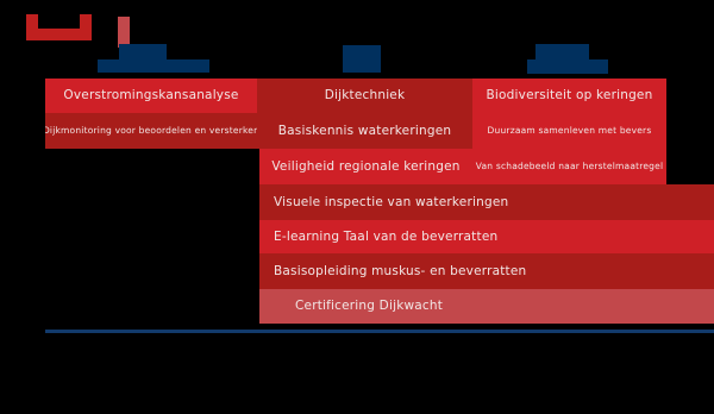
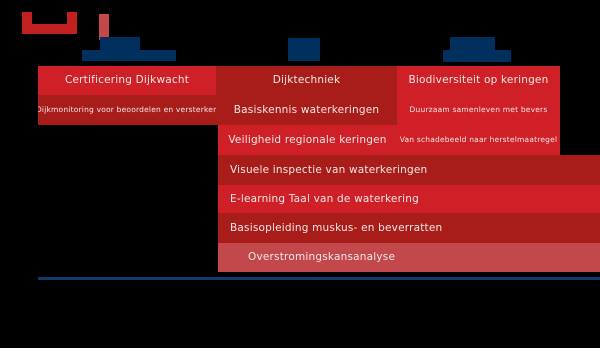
- Overstromingskansanalyse
+ Certificering Dijkwacht
  Dijktechniek
  Biodiversiteit op keringen
  Dijkmonitoring voor beoordelen en versterke
  Basiskennis waterkeringen
  Duurzaam samenleven met bevers
  Veiligheid regionale keringen
  Van schadebeeld naar herstelmaatregel
  Visuele inspectie van waterkeringen
- E-learning Taal van de beverratten
+ E-learning Taal van de waterkering
  Basisopleiding muskus- en beverratten
- Certificering Dijkwacht
+ Overstromingskansanalyse
